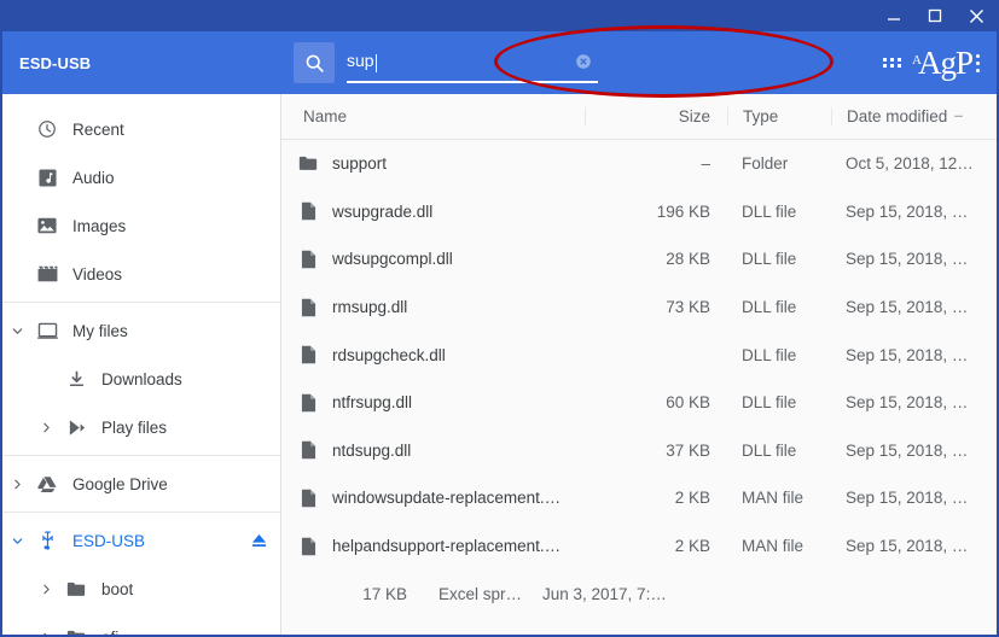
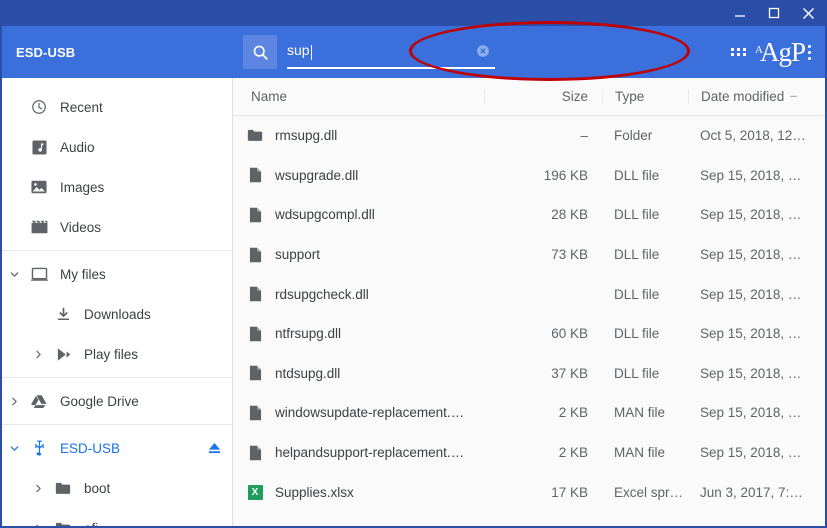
  ESD-USB
  sup
  AAgP
  Recent
  Audio
  Images
  Videos
  My files
  Downloads
  Play files
  Google Drive
  ESD-USB
  boot
  Name
  Size
  Type
  Date modified
- support
+ rmsupg.dll
  –
  Folder
  Oct 5, 2018, 12…
  wsupgrade.dll
  196 KB
  DLL file
  Sep 15, 2018, …
  wdsupgcompl.dll
  28 KB
  DLL file
  Sep 15, 2018, …
- rmsupg.dll
+ support
  73 KB
  DLL file
  Sep 15, 2018, …
  rdsupgcheck.dll
  DLL file
  Sep 15, 2018, …
  ntfrsupg.dll
  60 KB
  DLL file
  Sep 15, 2018, …
  ntdsupg.dll
  37 KB
  DLL file
  Sep 15, 2018, …
  windowsupdate-replacement.…
  2 KB
  MAN file
  Sep 15, 2018, …
  helpandsupport-replacement.…
  2 KB
  MAN file
  Sep 15, 2018, …
+ X
+ Supplies.xlsx
  17 KB
  Excel spr…
  Jun 3, 2017, 7:…
